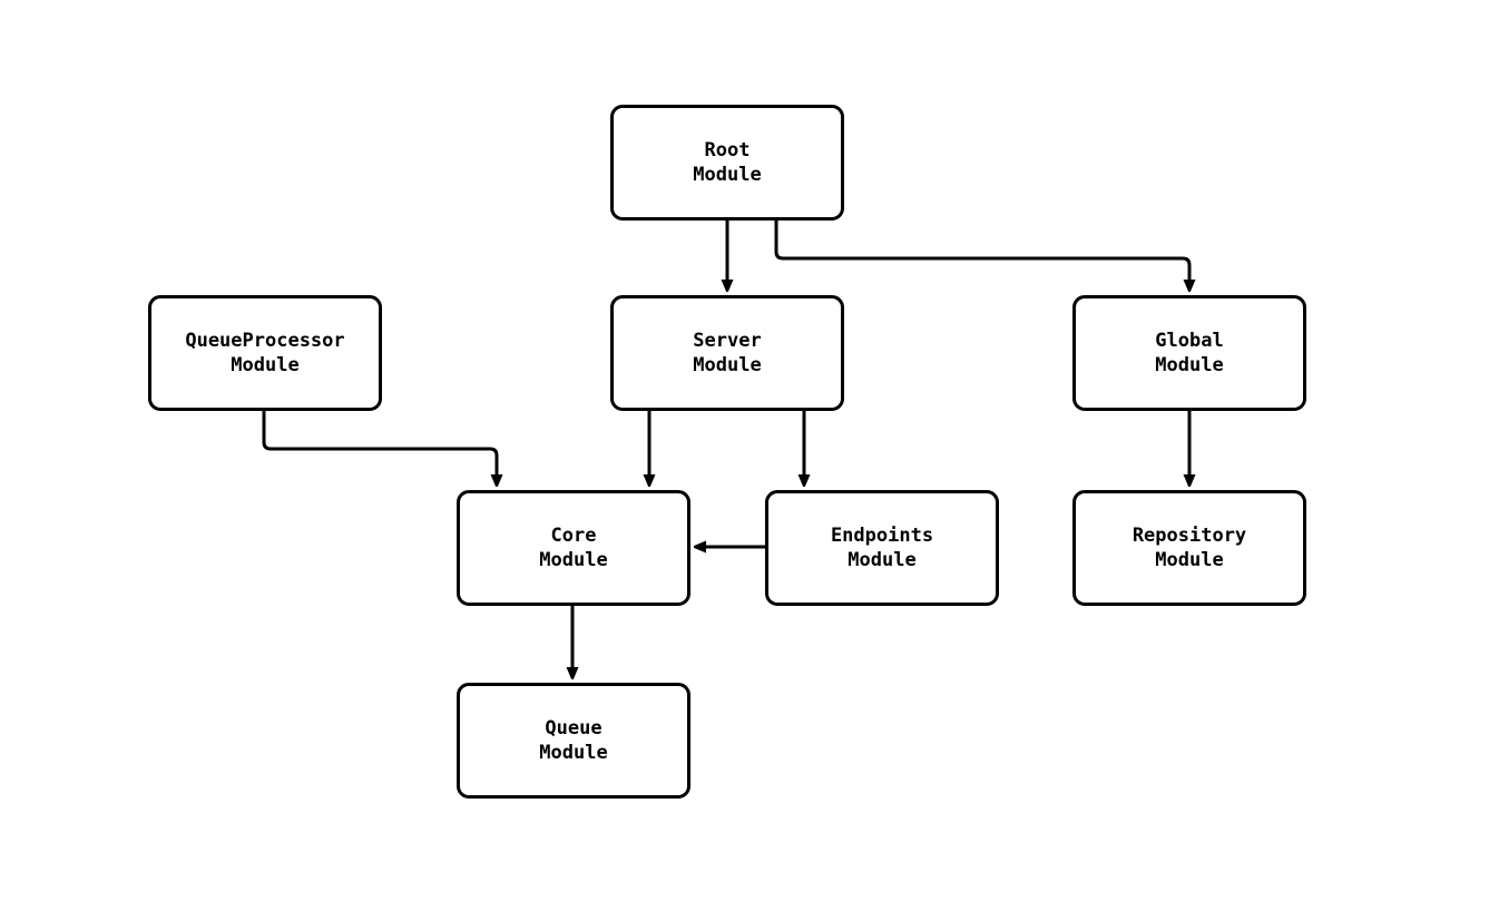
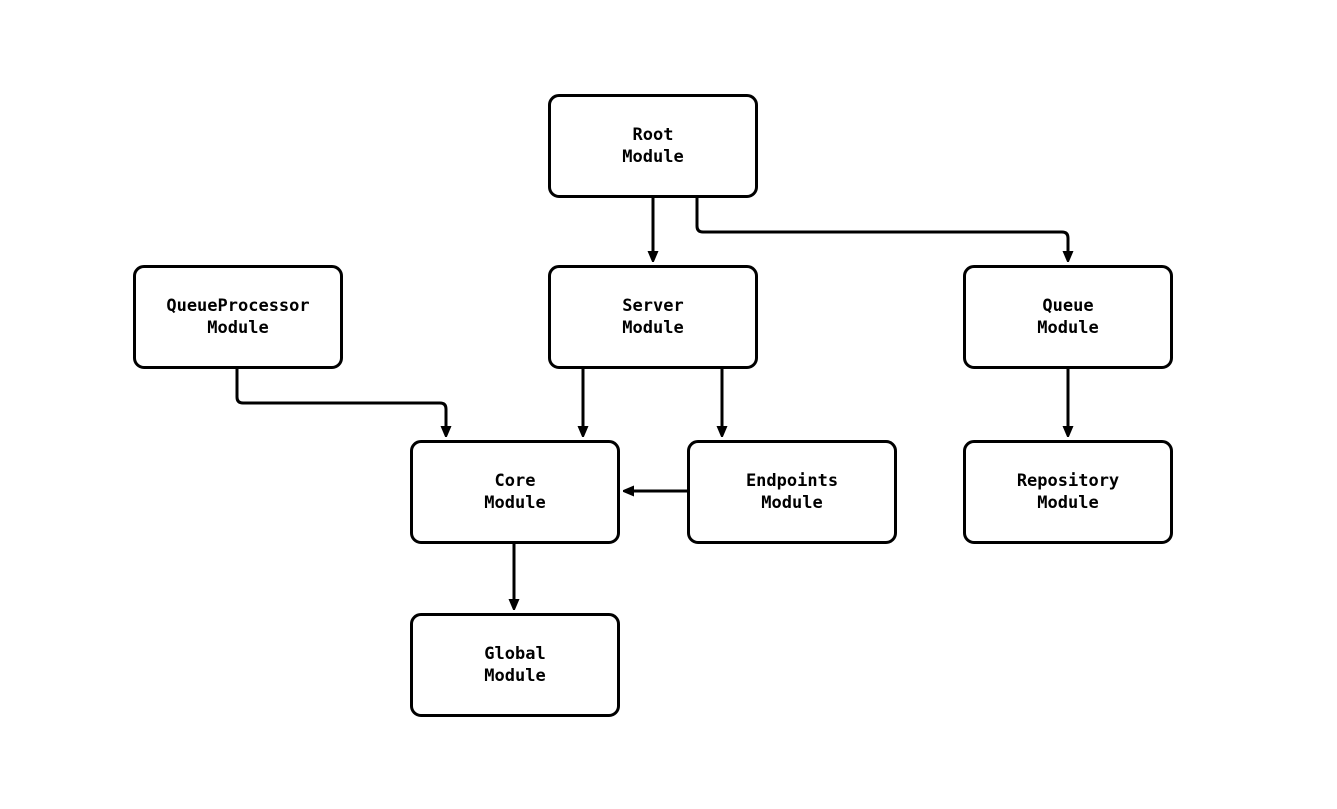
  Root
  Module
  QueueProcessor
  Module
  Server
  Module
- Global
+ Queue
  Module
  Core
  Module
  Endpoints
  Module
  Repository
  Module
- Queue
+ Global
  Module
